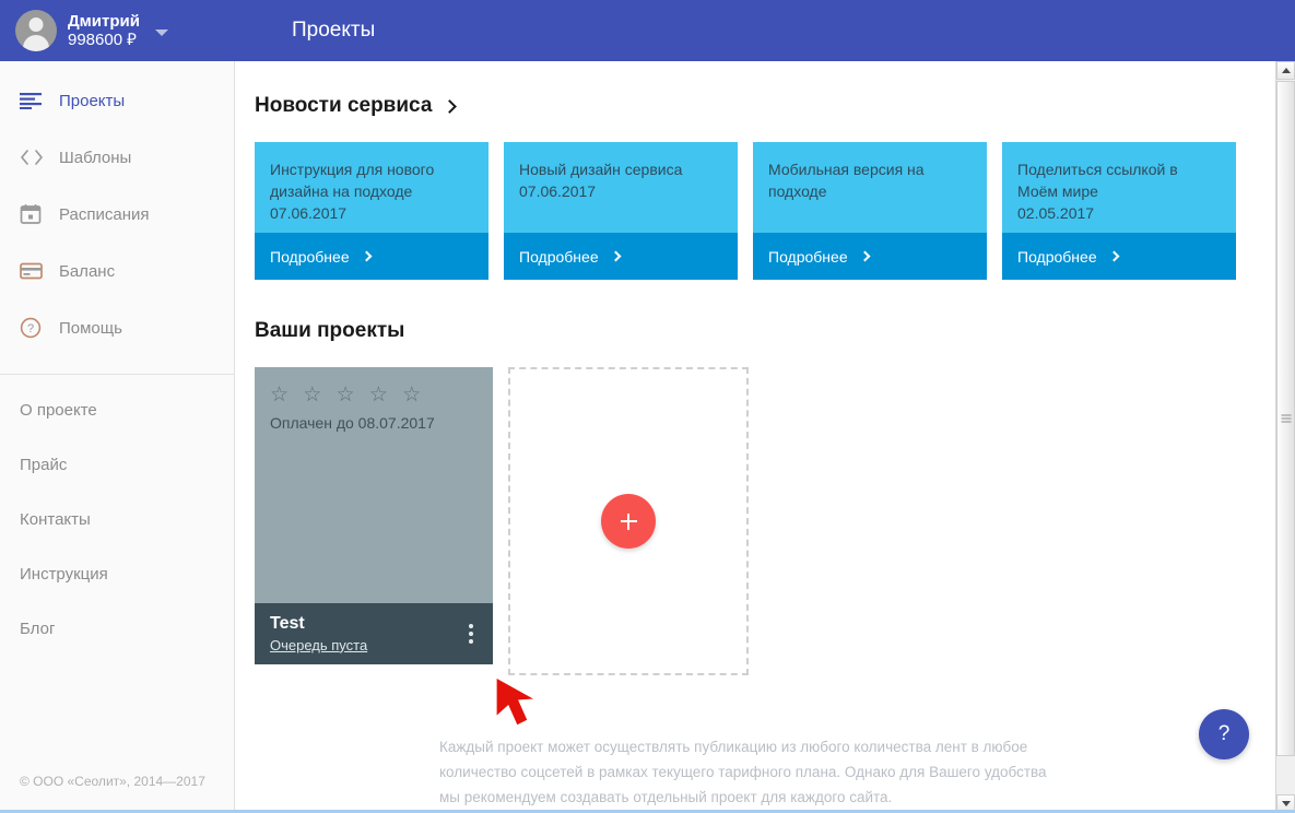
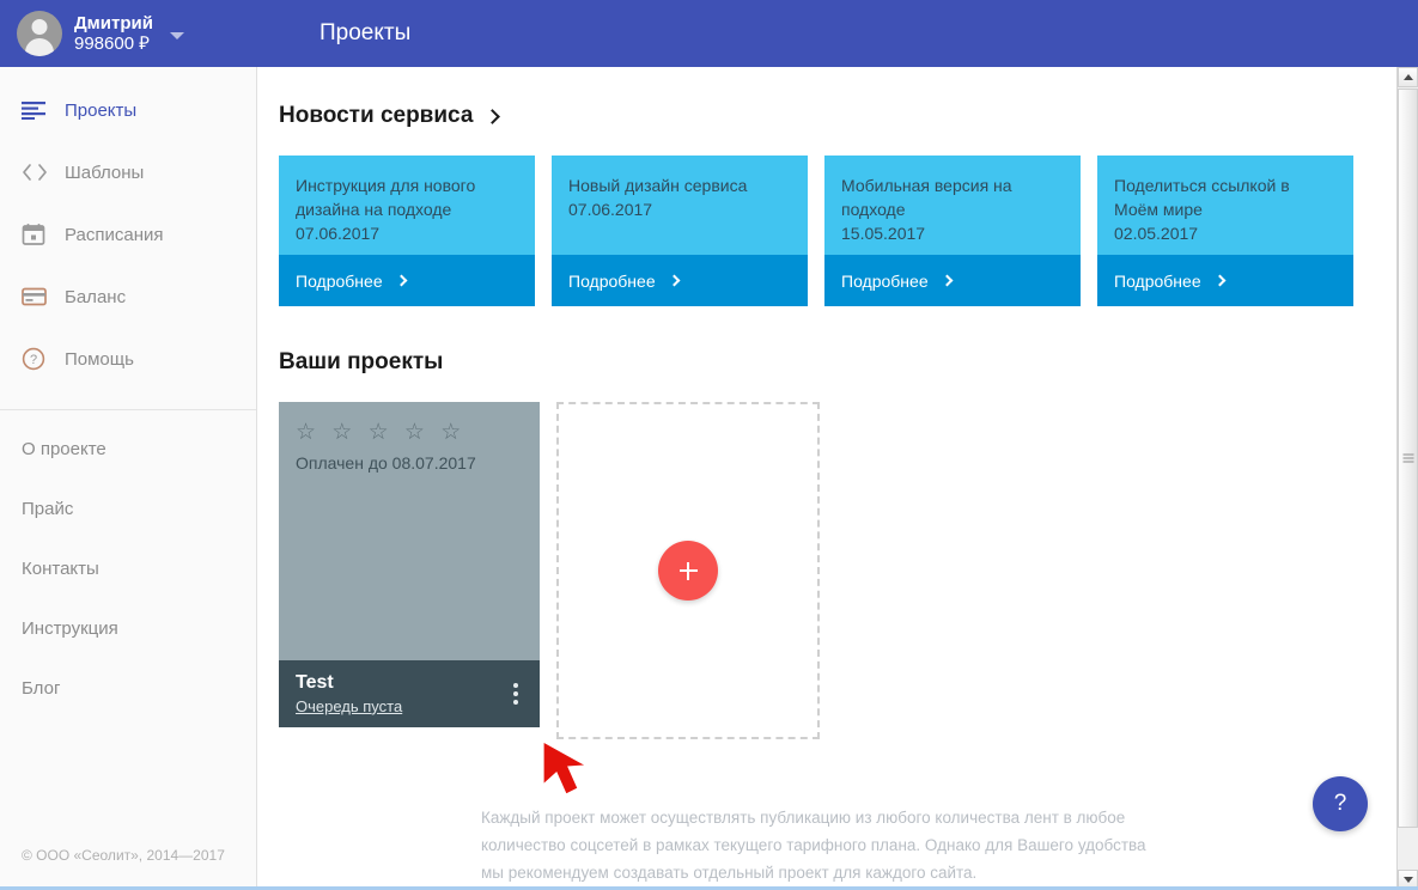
  Дмитрий
  998600 ₽
  Проекты
  Проекты
  Шаблоны
  Расписания
  Баланс
  ?
  Помощь
  О проекте
  Прайс
  Контакты
  Инструкция
  Блог
  © ООО «Сеолит», 2014—2017
  Новости сервиса
  Инструкция для нового дизайна на подходе
  07.06.2017
  Подробнее
  Новый дизайн сервиса
  07.06.2017
  Подробнее
  Мобильная версия на подходе
+ 15.05.2017
  Подробнее
  Поделиться ссылкой в Моём мире
  02.05.2017
  Подробнее
  Ваши проекты
  ☆ ☆ ☆ ☆ ☆
  Оплачен до 08.07.2017
  Test
  Очередь пуста
  Каждый проект может осуществлять публикацию из любого количества лент в любое количество соцсетей в рамках текущего тарифного плана. Однако для Вашего удобства мы рекомендуем создавать отдельный проект для каждого сайта.
  ?
